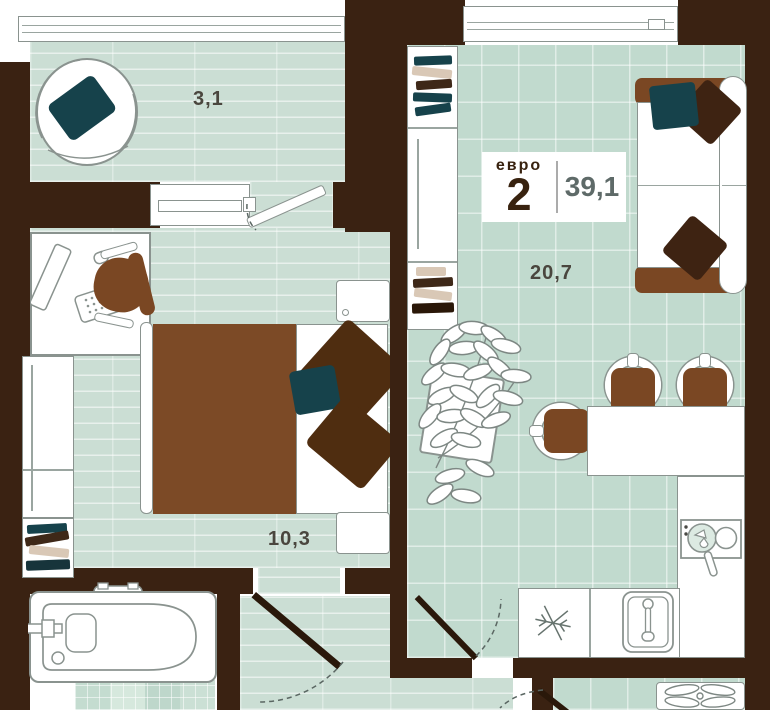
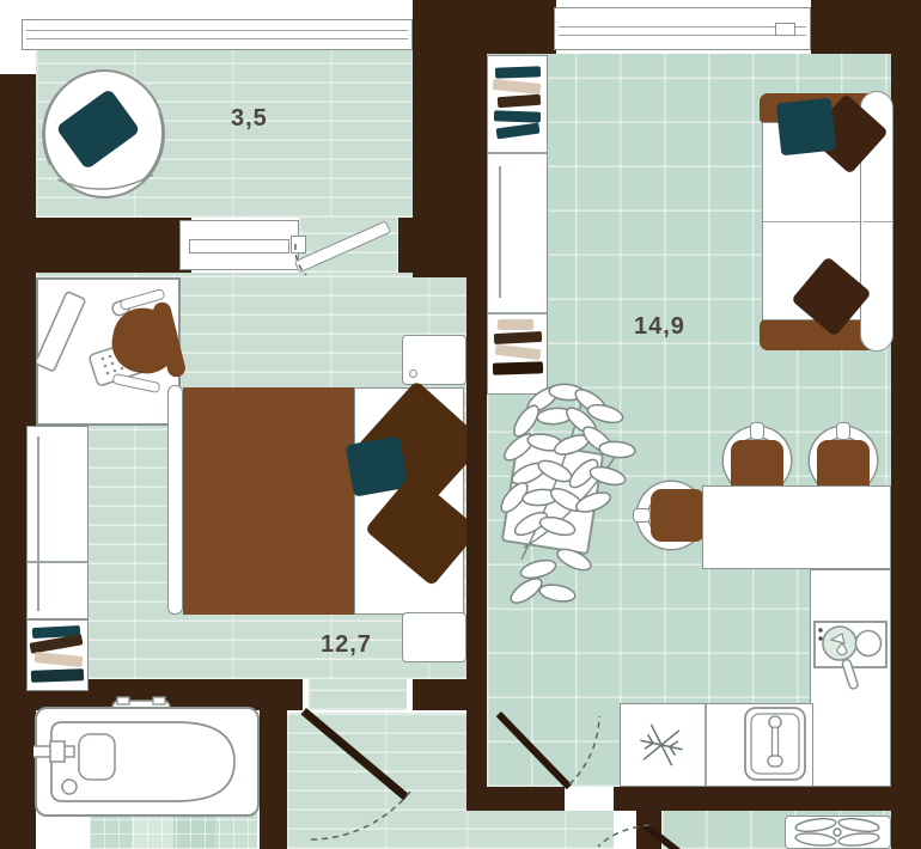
- 3,1
+ 3,5
- 10,3
+ 12,7
- евро
- 2
- 39,1
- 20,7
+ 14,9
